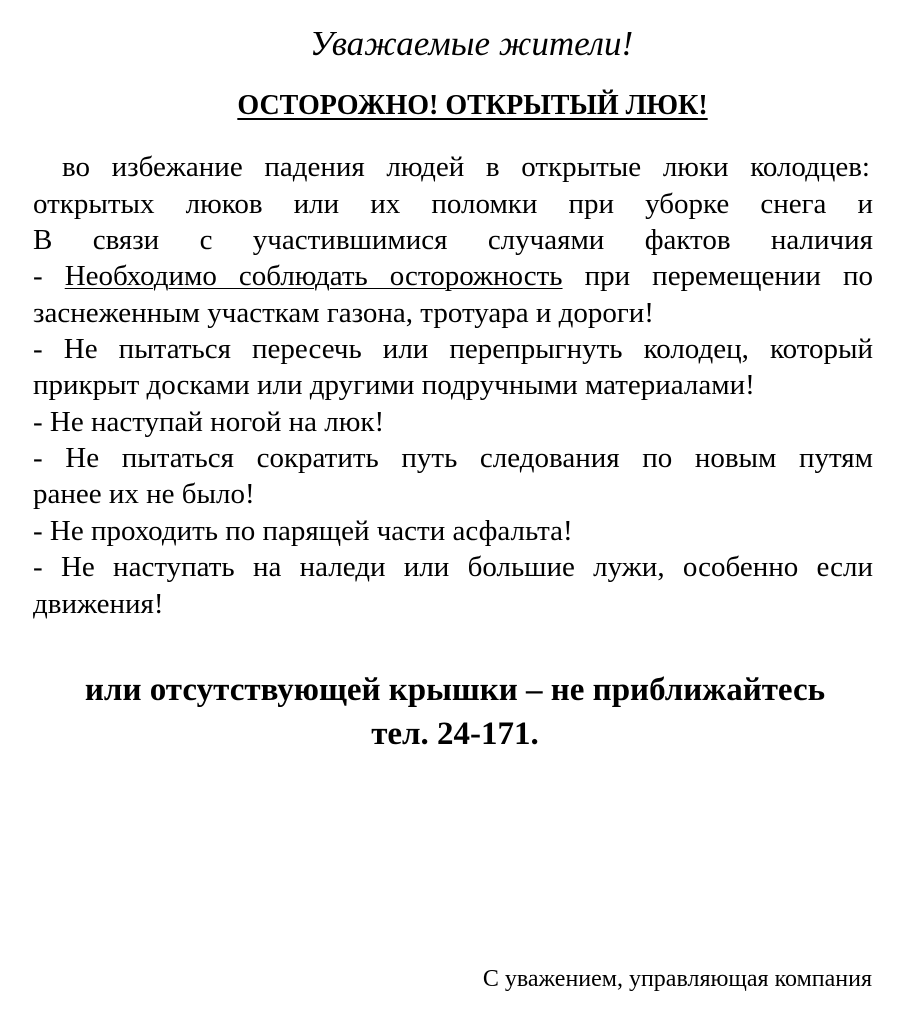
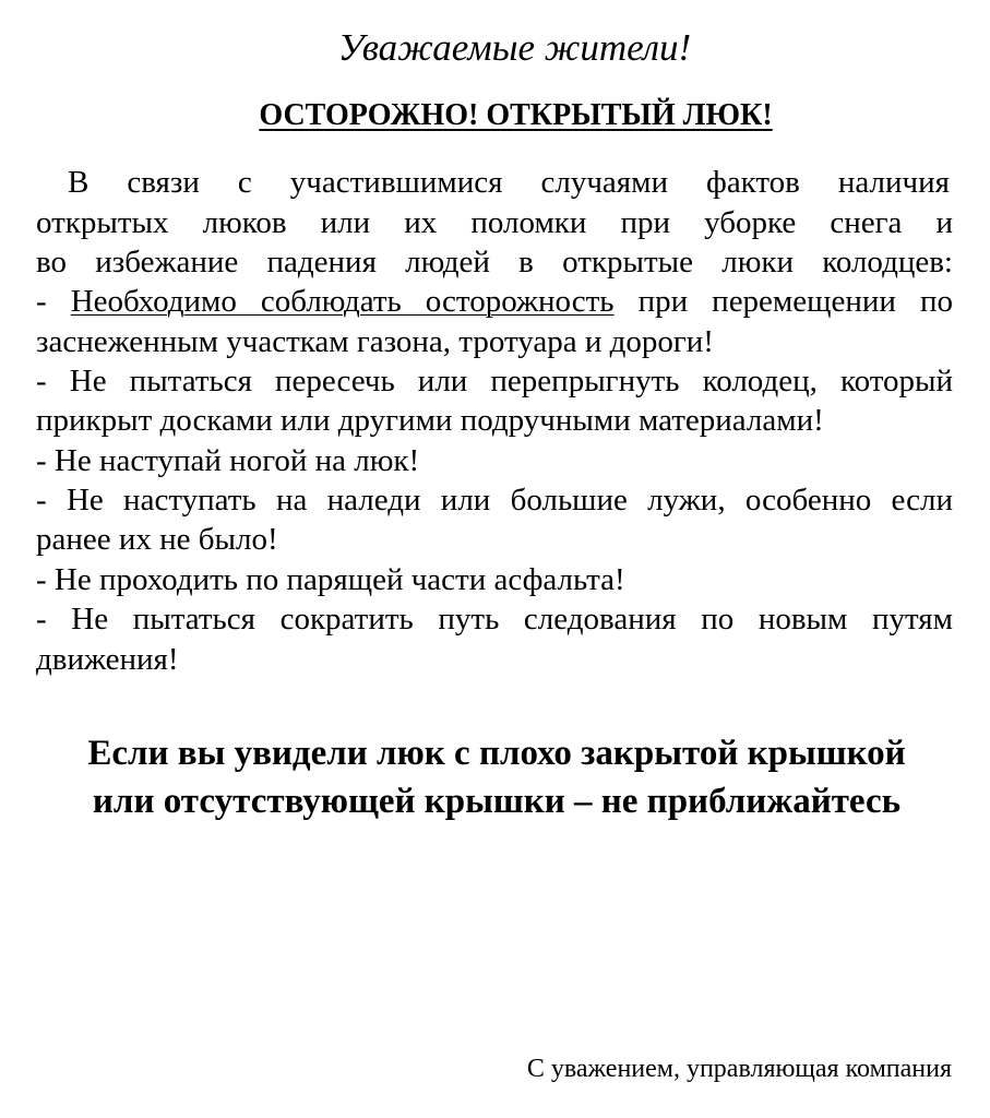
  Уважаемые жители!
  ОСТОРОЖНО! ОТКРЫТЫЙ ЛЮК!
- во избежание падения людей в открытые люки колодцев:
+ В связи с участившимися случаями фактов наличия
  открытых люков или их поломки при уборке снега и
- В связи с участившимися случаями фактов наличия
+ во избежание падения людей в открытые люки колодцев:
  - Необходимо соблюдать осторожность при перемещении по
  заснеженным участкам газона, тротуара и дороги!
  - Не пытаться пересечь или перепрыгнуть колодец, который
  прикрыт досками или другими подручными материалами!
  - Не наступай ногой на люк!
- - Не пытаться сократить путь следования по новым путям
+ - Не наступать на наледи или большие лужи, особенно если
  ранее их не было!
  - Не проходить по парящей части асфальта!
- - Не наступать на наледи или большие лужи, особенно если
+ - Не пытаться сократить путь следования по новым путям
  движения!
+ Если вы увидели люк с плохо закрытой крышкой
  или отсутствующей крышки – не приближайтесь
- тел. 24-171.
  С уважением, управляющая компания
